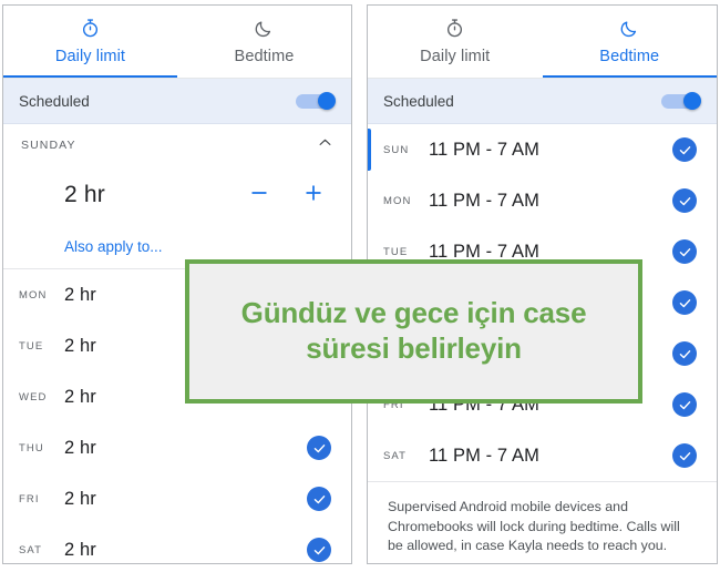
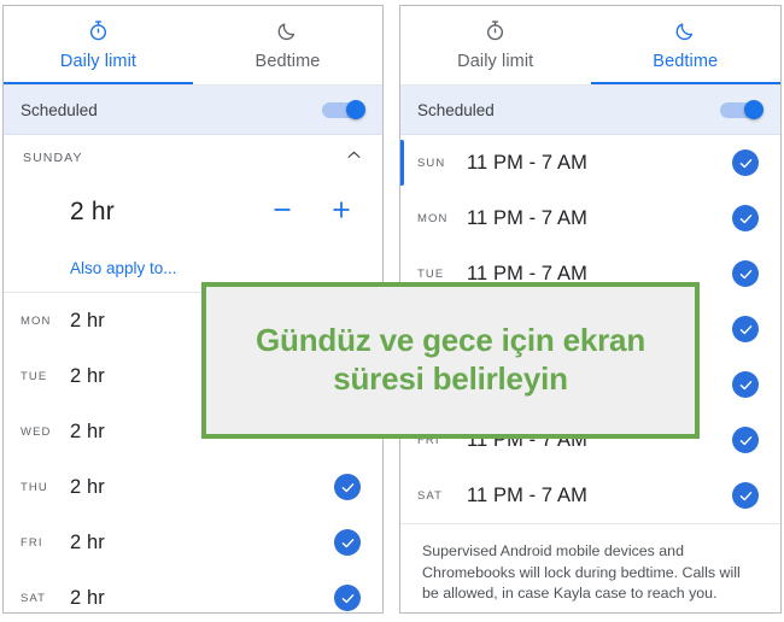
  Daily limit
  Bedtime
  Scheduled
  SUNDAY
  2 hr
  Also apply to...
  MON
  2 hr
  TUE
  2 hr
  WED
  2 hr
  THU
  2 hr
  FRI
  2 hr
  SAT
  2 hr
  Daily limit
  Bedtime
  Scheduled
  SUN
  11 PM - 7 AM
  MON
  11 PM - 7 AM
  TUE
  11 PM - 7 AM
  FRI
  11 PM - 7 AM
  SAT
  11 PM - 7 AM
- Supervised Android mobile devices and Chromebooks will lock during bedtime. Calls will be allowed, in case Kayla needs to reach you.
+ Supervised Android mobile devices and Chromebooks will lock during bedtime. Calls will be allowed, in case Kayla case to reach you.
- Gündüz ve gece için case süresi belirleyin
+ Gündüz ve gece için ekran süresi belirleyin
